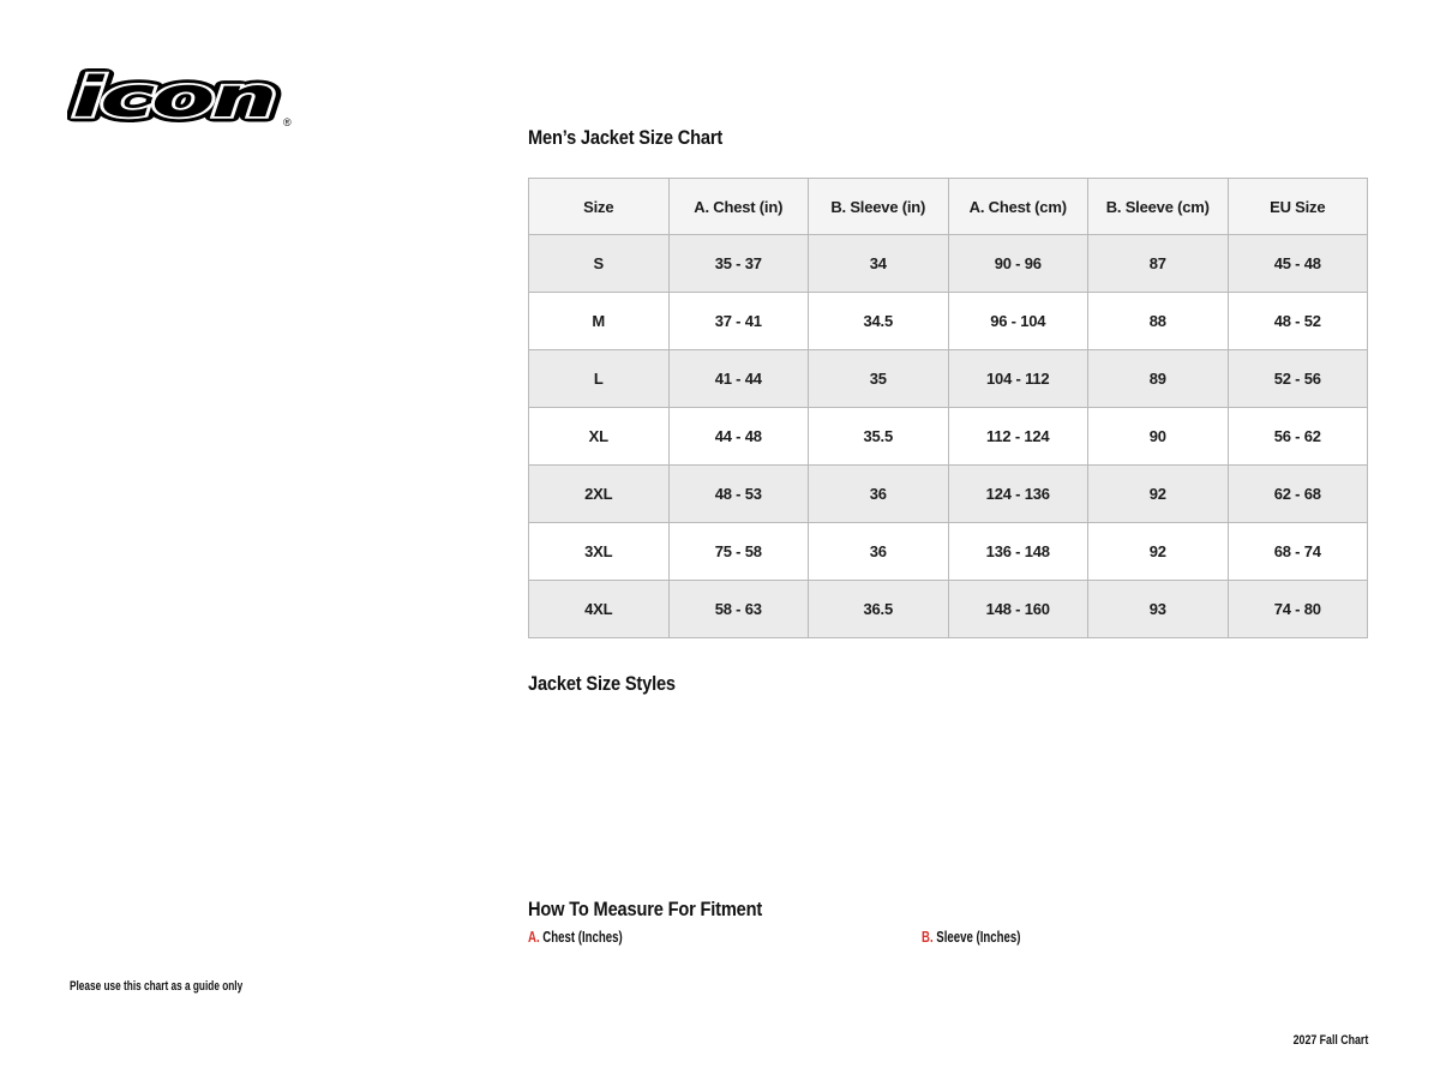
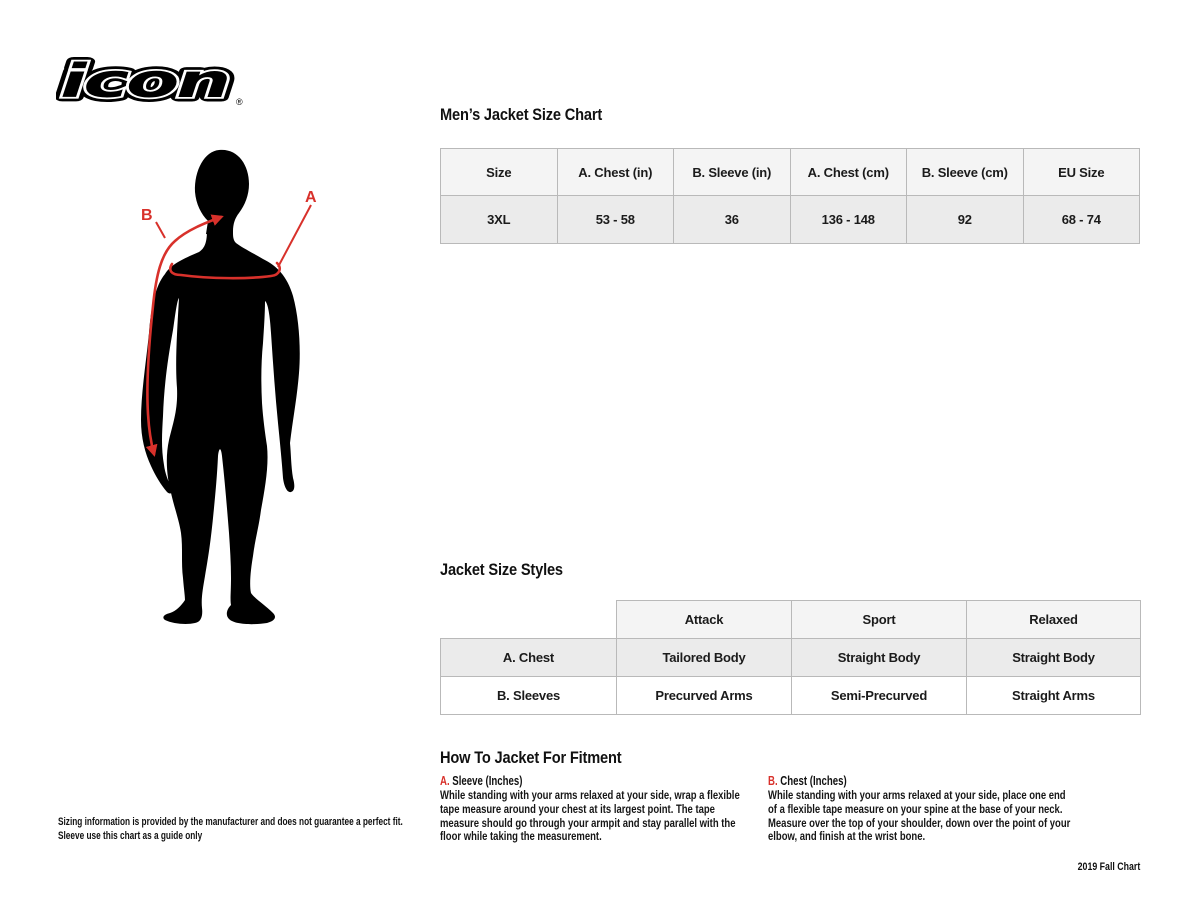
  icon
  ®
+ A
+ B
  Men’s Jacket Size Chart
  Size	A. Chest (in)	B. Sleeve (in)	A. Chest (cm)	B. Sleeve (cm)	EU Size
- S	35 - 37	34	90 - 96	87	45 - 48
- M	37 - 41	34.5	96 - 104	88	48 - 52
- L	41 - 44	35	104 - 112	89	52 - 56
- XL	44 - 48	35.5	112 - 124	90	56 - 62
- 2XL	48 - 53	36	124 - 136	92	62 - 68
- 3XL	75 - 58	36	136 - 148	92	68 - 74
+ 3XL	53 - 58	36	136 - 148	92	68 - 74
- 4XL	58 - 63	36.5	148 - 160	93	74 - 80
  Jacket Size Styles
+ 	Attack	Sport	Relaxed
+ A. Chest	Tailored Body	Straight Body	Straight Body
+ B. Sleeves	Precurved Arms	Semi-Precurved	Straight Arms
- How To Measure For Fitment
+ How To Jacket For Fitment
- A. Chest (Inches)
+ A. Sleeve (Inches)
+ While standing with your arms relaxed at your side, wrap a flexible tape measure around your chest at its largest point. The tape measure should go through your armpit and stay parallel with the floor while taking the measurement.
- B. Sleeve (Inches)
+ B. Chest (Inches)
+ While standing with your arms relaxed at your side, place one end of a flexible tape measure on your spine at the base of your neck. Measure over the top of your shoulder, down over the point of your elbow, and finish at the wrist bone.
+ Sizing information is provided by the manufacturer and does not guarantee a perfect fit.
- Please use this chart as a guide only
+ Sleeve use this chart as a guide only
- 2027 Fall Chart
+ 2019 Fall Chart
